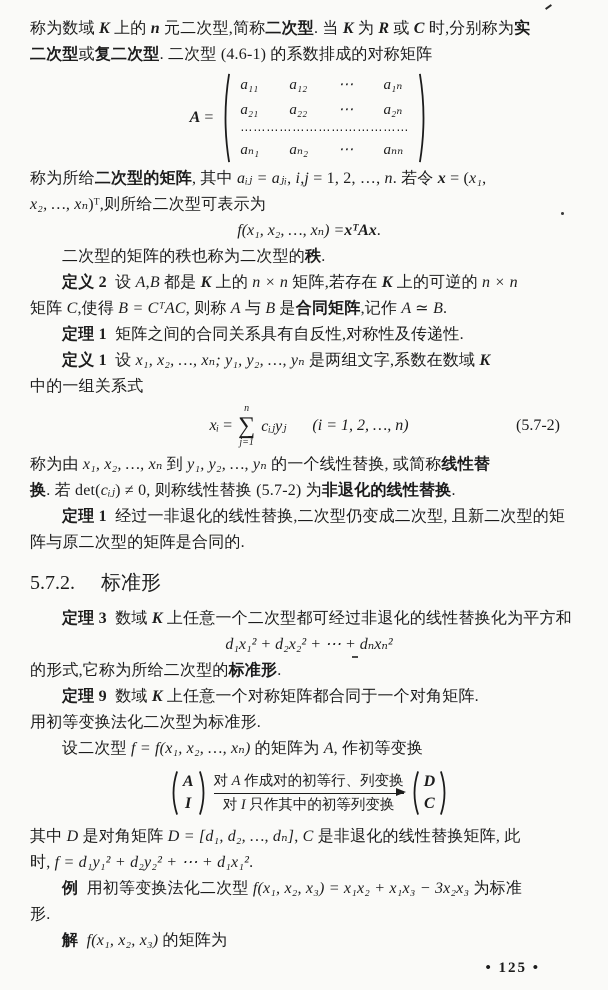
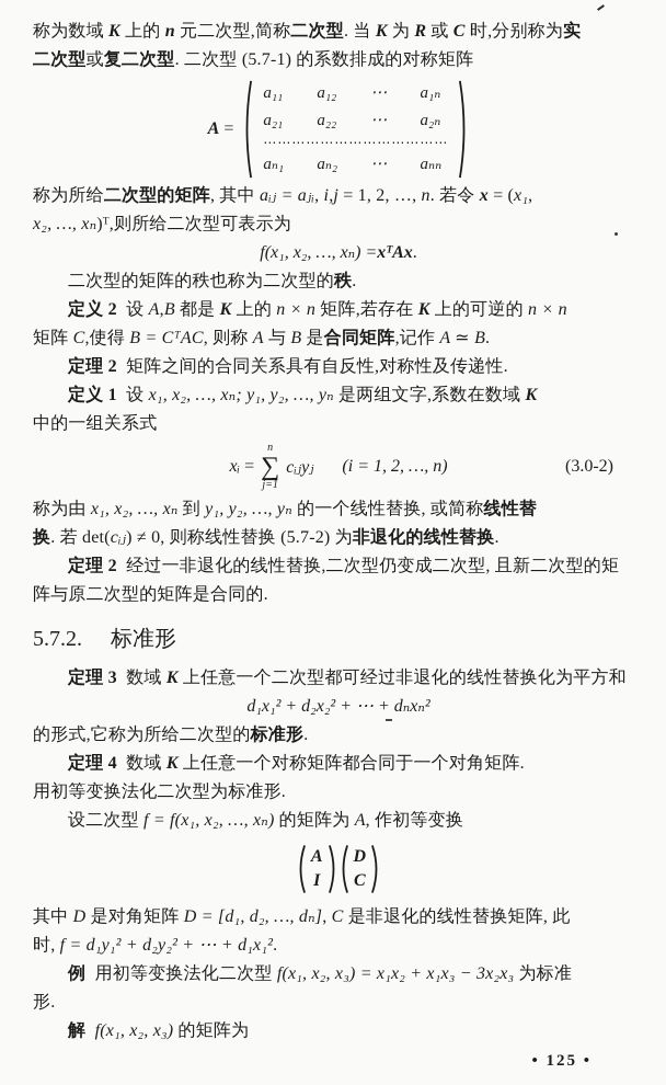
  称为数域 K 上的 n 元二次型,简称二次型. 当 K 为 R 或 C 时,分别称为实
- 二次型或复二次型. 二次型 (4.6-1) 的系数排成的对称矩阵
+ 二次型或复二次型. 二次型 (5.7-1) 的系数排成的对称矩阵
  A =
  a₁₁
  a₁₂
  ⋯
  a₁ₙ
  a₂₁
  a₂₂
  ⋯
  a₂ₙ
  ⋯⋯⋯⋯⋯⋯⋯⋯⋯⋯⋯⋯⋯
  aₙ₁
  aₙ₂
  ⋯
  aₙₙ
  称为所给二次型的矩阵, 其中 aᵢⱼ = aⱼᵢ, i,j = 1, 2, …, n. 若令 x = (x₁,
  x₂, …, xₙ)ᵀ,则所给二次型可表示为
  f(x₁, x₂, …, xₙ) =
  xᵀAx
  .
  二次型的矩阵的秩也称为二次型的秩.
  定义 2 设 A,B 都是 K 上的 n × n 矩阵,若存在 K 上的可逆的 n × n
  矩阵 C,使得 B = CᵀAC, 则称 A 与 B 是合同矩阵,记作 A ≃ B.
- 定理 1 矩阵之间的合同关系具有自反性,对称性及传递性.
+ 定理 2 矩阵之间的合同关系具有自反性,对称性及传递性.
  定义 1 设 x₁, x₂, …, xₙ; y₁, y₂, …, yₙ 是两组文字,系数在数域 K
  中的一组关系式
  xᵢ =
  n
  ∑
  j=1
  cᵢⱼyⱼ
  (i = 1, 2, …, n)
- (5.7-2)
+ (3.0-2)
  称为由 x₁, x₂, …, xₙ 到 y₁, y₂, …, yₙ 的一个线性替换, 或简称线性替
  换. 若 det(cᵢⱼ) ≠ 0, 则称线性替换 (5.7-2) 为非退化的线性替换.
- 定理 1 经过一非退化的线性替换,二次型仍变成二次型, 且新二次型的矩
+ 定理 2 经过一非退化的线性替换,二次型仍变成二次型, 且新二次型的矩
  阵与原二次型的矩阵是合同的.
  5.7.2. 标准形
  定理 3 数域 K 上任意一个二次型都可经过非退化的线性替换化为平方和
  d₁x₁² + d₂x₂² + ⋯ + dₙxₙ²
  的形式,它称为所给二次型的标准形.
- 定理 9 数域 K 上任意一个对称矩阵都合同于一个对角矩阵.
+ 定理 4 数域 K 上任意一个对称矩阵都合同于一个对角矩阵.
  用初等变换法化二次型为标准形.
  设二次型 f = f(x₁, x₂, …, xₙ) 的矩阵为 A, 作初等变换
  A
  I
- 对 A 作成对的初等行、列变换
- 对 I 只作其中的初等列变换
  D
  C
  其中 D 是对角矩阵 D = [d₁, d₂, …, dₙ], C 是非退化的线性替换矩阵, 此
  时, f = d₁y₁² + d₂y₂² + ⋯ + d₁x₁².
  例 用初等变换法化二次型 f(x₁, x₂, x₃) = x₁x₂ + x₁x₃ − 3x₂x₃ 为标准
  形.
  解 f(x₁, x₂, x₃) 的矩阵为
  • 125 •
